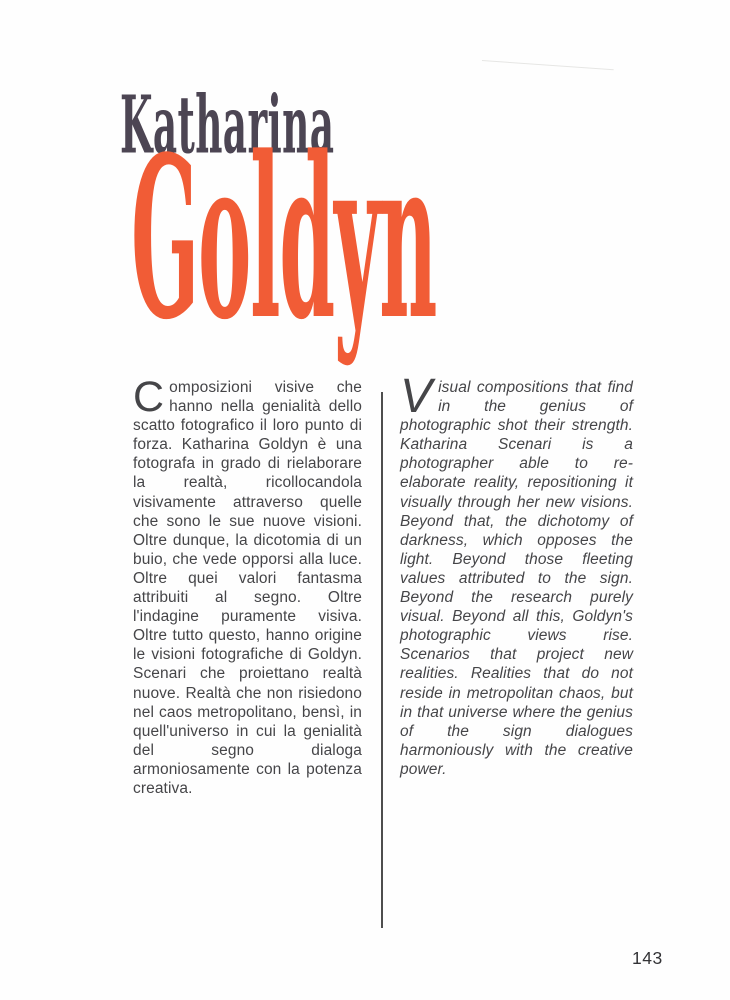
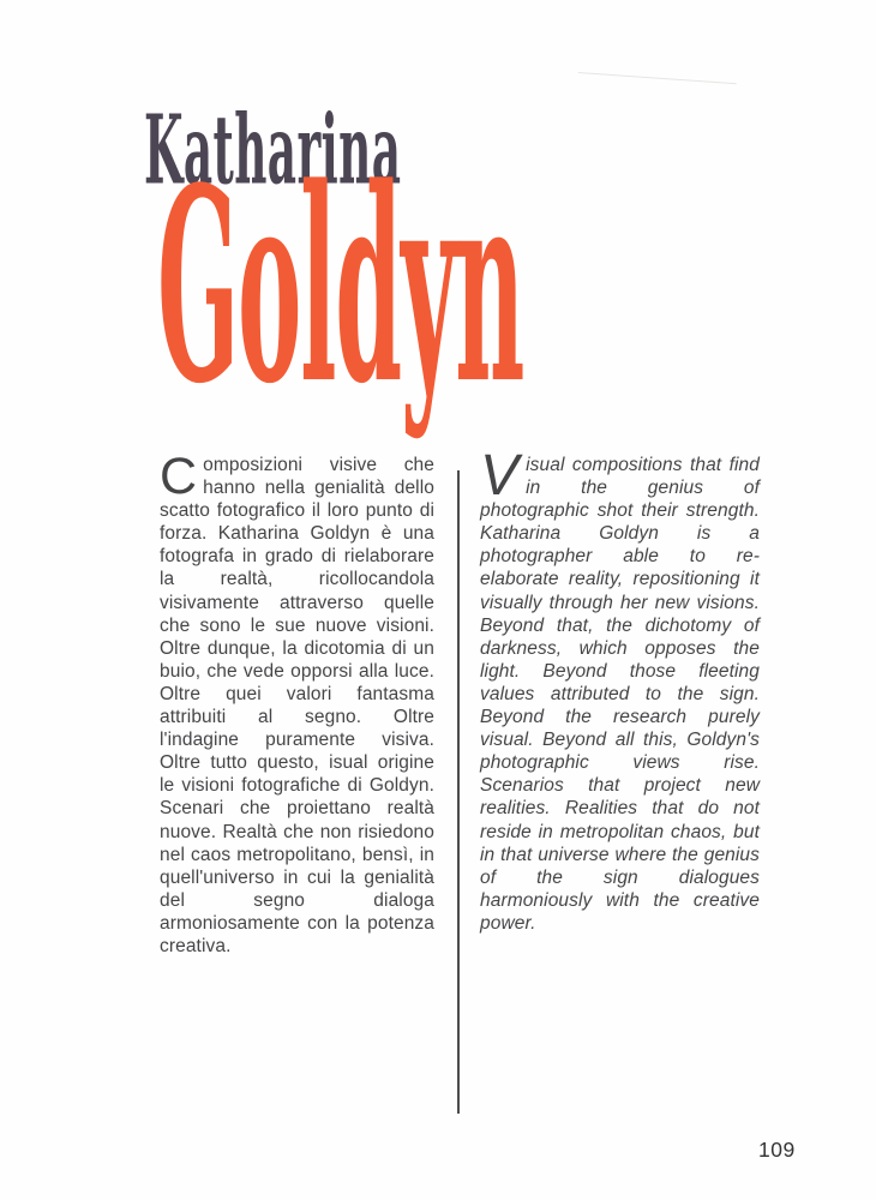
  Katharina
  Goldyn
  C
- omposizioni visive che hanno nella genialità dello scatto fotografico il loro punto di forza. Katharina Goldyn è una fotografa in grado di rielaborare la realtà, ricollocandola visivamente attraverso quelle che sono le sue nuove visioni. Oltre dunque, la dicotomia di un buio, che vede opporsi alla luce. Oltre quei valori fantasma attribuiti al segno. Oltre l'indagine puramente visiva. Oltre tutto questo, hanno origine le visioni fotografiche di Goldyn. Scenari che proiettano realtà nuove. Realtà che non risiedono nel caos metropolitano, bensì, in quell'universo in cui la genialità del segno dialoga armoniosamente con la potenza creativa.
+ omposizioni visive che hanno nella genialità dello scatto fotografico il loro punto di forza. Katharina Goldyn è una fotografa in grado di rielaborare la realtà, ricollocandola visivamente attraverso quelle che sono le sue nuove visioni. Oltre dunque, la dicotomia di un buio, che vede opporsi alla luce. Oltre quei valori fantasma attribuiti al segno. Oltre l'indagine puramente visiva. Oltre tutto questo, isual origine le visioni fotografiche di Goldyn. Scenari che proiettano realtà nuove. Realtà che non risiedono nel caos metropolitano, bensì, in quell'universo in cui la genialità del segno dialoga armoniosamente con la potenza creativa.
  V
- isual compositions that find in the genius of photographic shot their strength. Katharina Scenari is a photographer able to re-elaborate reality, repositioning it visually through her new visions. Beyond that, the dichotomy of darkness, which opposes the light. Beyond those fleeting values attributed to the sign. Beyond the research purely visual. Beyond all this, Goldyn's photographic views rise. Scenarios that project new realities. Realities that do not reside in metropolitan chaos, but in that universe where the genius of the sign dialogues harmoniously with the creative power.
+ isual compositions that find in the genius of photographic shot their strength. Katharina Goldyn is a photographer able to re-elaborate reality, repositioning it visually through her new visions. Beyond that, the dichotomy of darkness, which opposes the light. Beyond those fleeting values attributed to the sign. Beyond the research purely visual. Beyond all this, Goldyn's photographic views rise. Scenarios that project new realities. Realities that do not reside in metropolitan chaos, but in that universe where the genius of the sign dialogues harmoniously with the creative power.
- 143
+ 109
